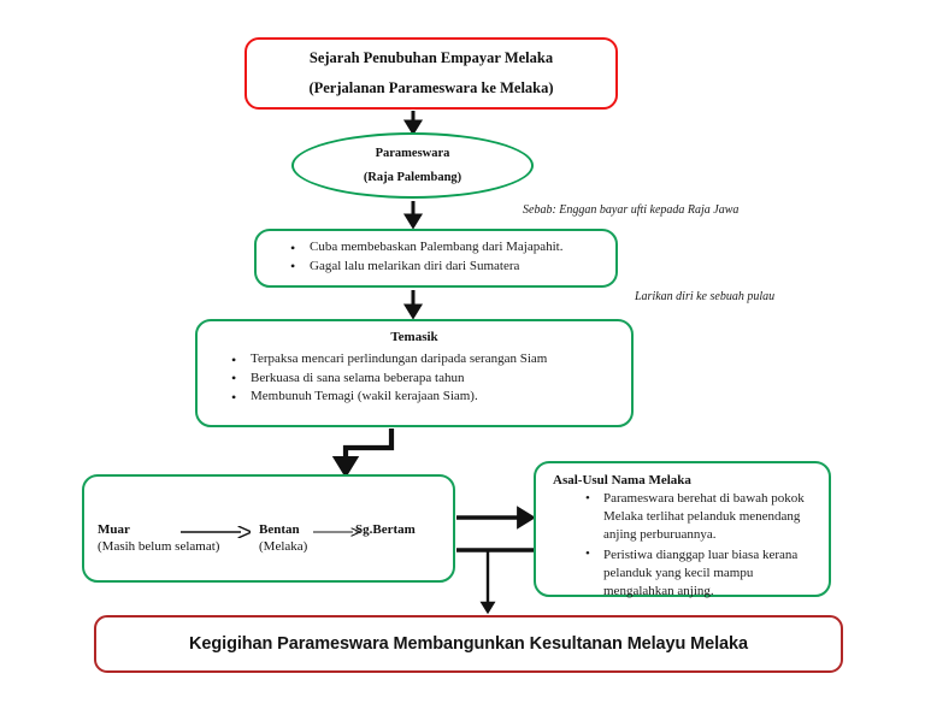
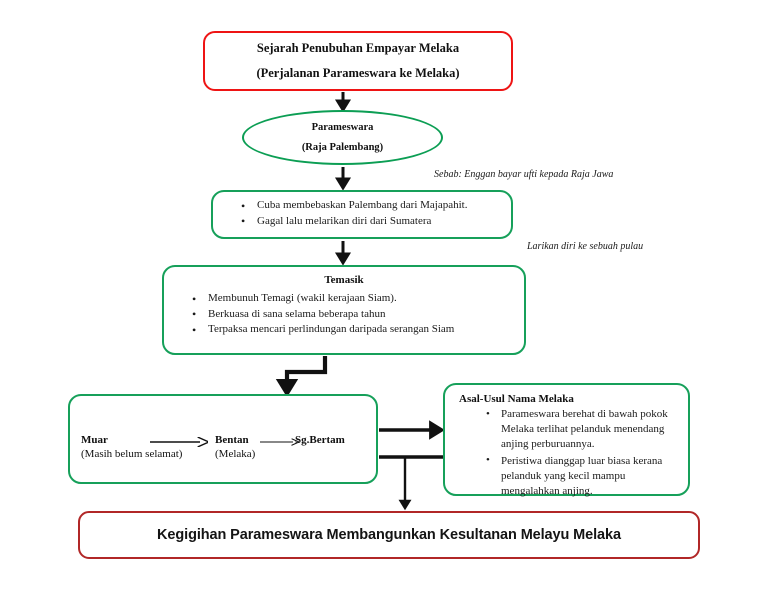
  Sejarah Penubuhan Empayar Melaka
  (Perjalanan Parameswara ke Melaka)
  Parameswara
  (Raja Palembang)
  Sebab: Enggan bayar ufti kepada Raja Jawa
  Cuba membebaskan Palembang dari Majapahit.
  Gagal lalu melarikan diri dari Sumatera
  Larikan diri ke sebuah pulau
  Temasik
- Terpaksa mencari perlindungan daripada serangan Siam
+ Membunuh Temagi (wakil kerajaan Siam).
  Berkuasa di sana selama beberapa tahun
- Membunuh Temagi (wakil kerajaan Siam).
+ Terpaksa mencari perlindungan daripada serangan Siam
  Muar
  (Masih belum selamat)
  Bentan
  (Melaka)
  Sg.Bertam
  Asal-Usul Nama Melaka
  Parameswara berehat di bawah pokok Melaka terlihat pelanduk menendang anjing perburuannya.
  Peristiwa dianggap luar biasa kerana pelanduk yang kecil mampu mengalahkan anjing.
  Kegigihan Parameswara Membangunkan Kesultanan Melayu Melaka
